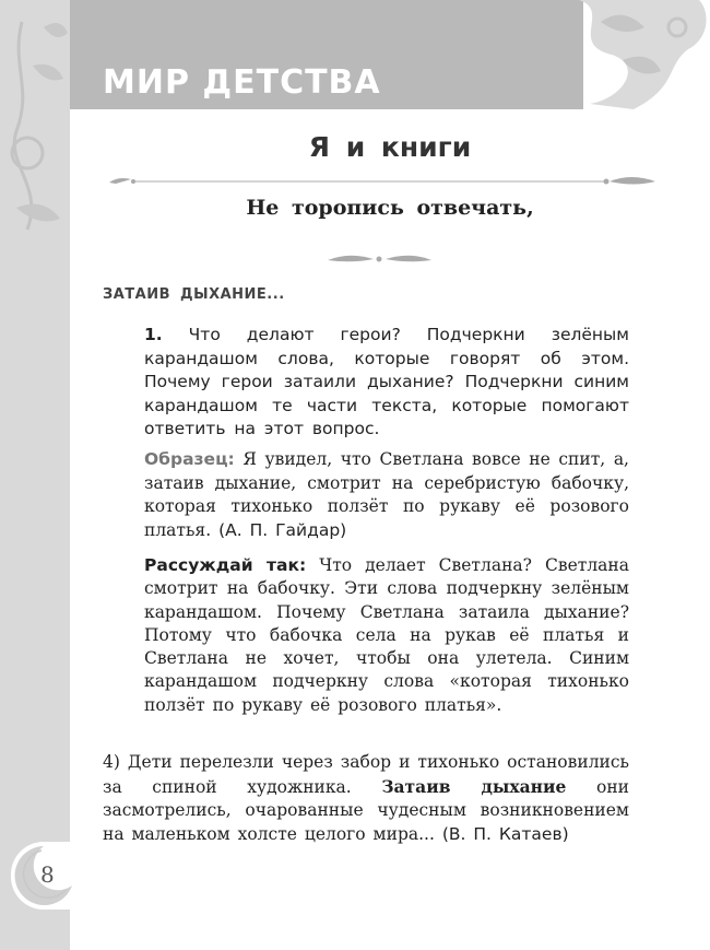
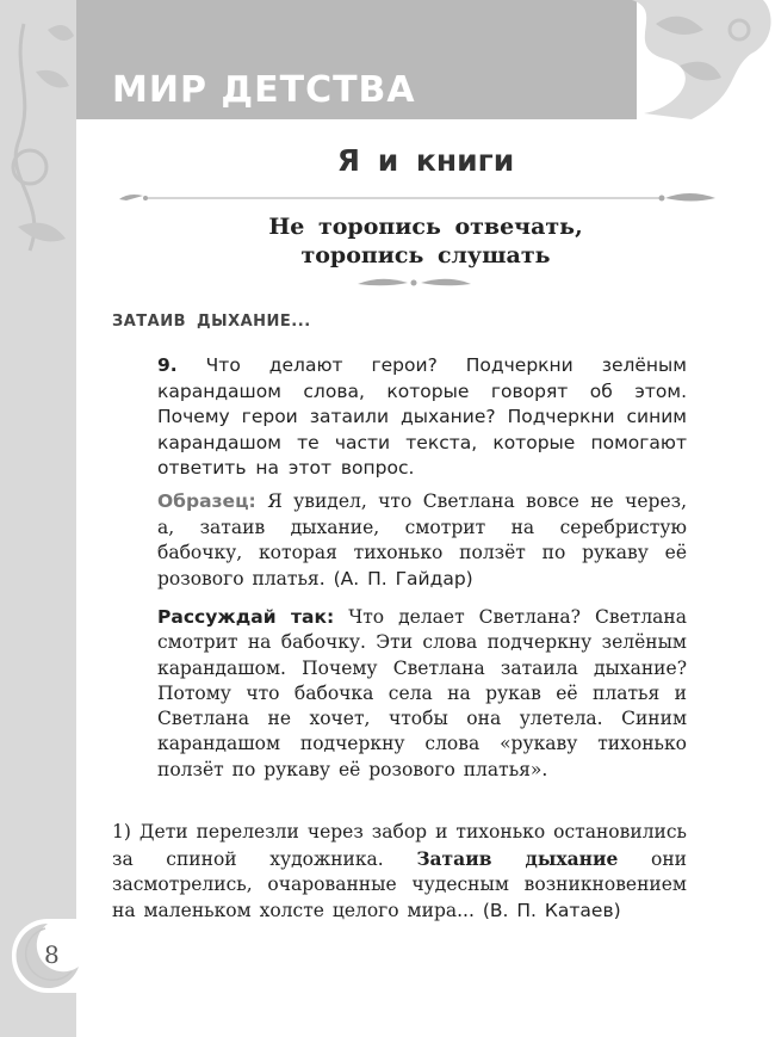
  МИР ДЕТСТВА
  Я и книги
  Не торопись отвечать,
+ торопись слушать
  ЗАТАИВ ДЫХАНИЕ...
- 1. Что делают герои? Подчеркни зелёным карандашом слова, которые говорят об этом. Почему герои затаили дыхание? Подчеркни синим карандашом те части текста, которые помогают ответить на этот вопрос.
+ 9. Что делают герои? Подчеркни зелёным карандашом слова, которые говорят об этом. Почему герои затаили дыхание? Подчеркни синим карандашом те части текста, которые помогают ответить на этот вопрос.
- Образец: Я увидел, что Светлана вовсе не спит, а, затаив дыхание, смотрит на серебристую бабочку, которая тихонько ползёт по рукаву её розового платья. (А. П. Гайдар)
+ Образец: Я увидел, что Светлана вовсе не через, а, затаив дыхание, смотрит на серебристую бабочку, которая тихонько ползёт по рукаву её розового платья. (А. П. Гайдар)
- Рассуждай так: Что делает Светлана? Светлана смотрит на бабочку. Эти слова подчеркну зелёным карандашом. Почему Светлана затаила дыхание? Потому что бабочка села на рукав её платья и Светлана не хочет, чтобы она улетела. Синим карандашом подчеркну слова «которая тихонько ползёт по рукаву её розового платья».
+ Рассуждай так: Что делает Светлана? Светлана смотрит на бабочку. Эти слова подчеркну зелёным карандашом. Почему Светлана затаила дыхание? Потому что бабочка села на рукав её платья и Светлана не хочет, чтобы она улетела. Синим карандашом подчеркну слова «рукаву тихонько ползёт по рукаву её розового платья».
- 4) Дети перелезли через забор и тихонько остановились за спиной художника. Затаив дыхание они засмотрелись, очарованные чудесным возникновением на маленьком холсте целого мира... (В. П. Катаев)
+ 1) Дети перелезли через забор и тихонько остановились за спиной художника. Затаив дыхание они засмотрелись, очарованные чудесным возникновением на маленьком холсте целого мира... (В. П. Катаев)
  8
